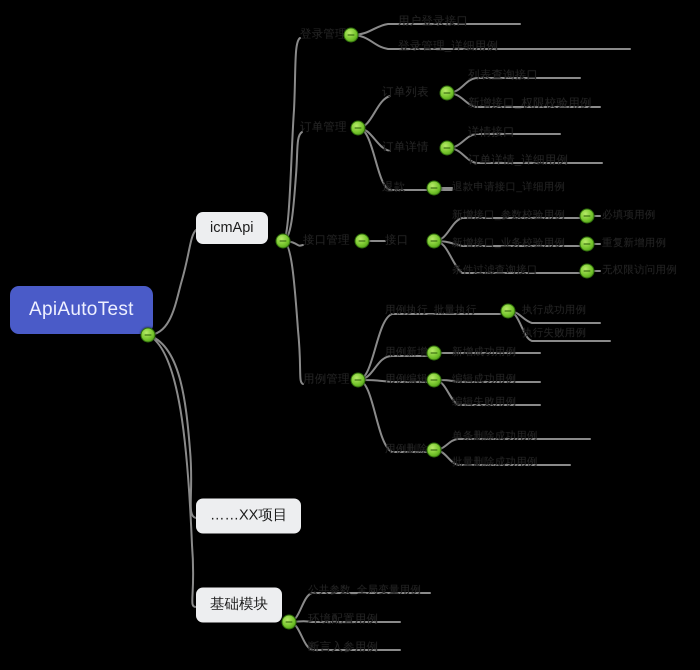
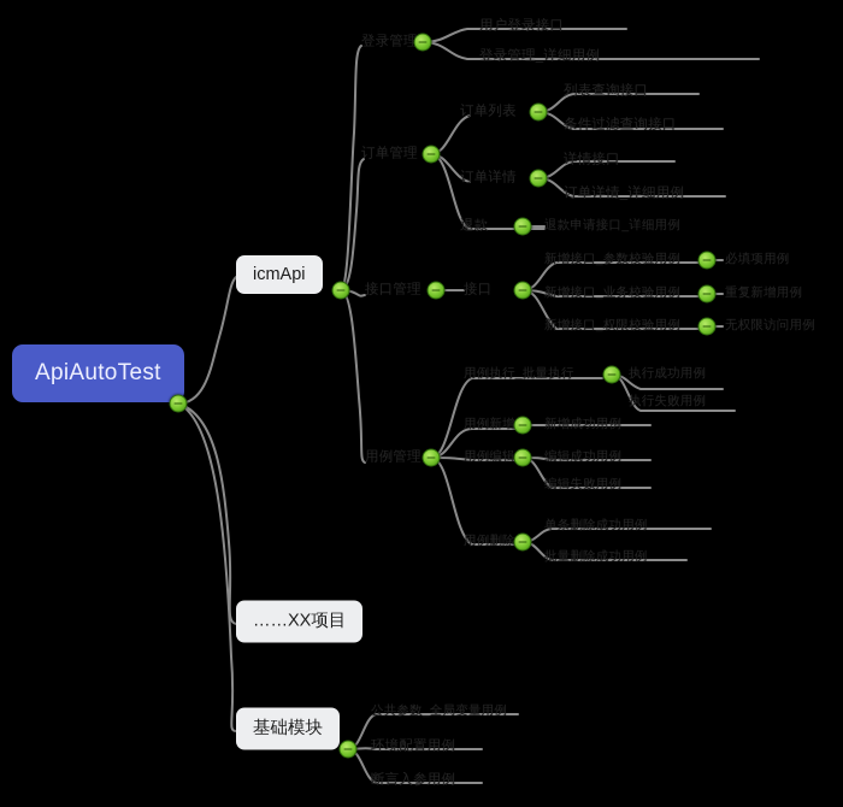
  ApiAutoTest
  icmApi
  ……XX项目
  基础模块
  登录管理
  用户登录接口
  登录管理_详细用例
  订单管理
  订单列表
  列表查询接口
- 新增接口_权限校验用例
+ 条件过滤查询接口
  订单详情
  详情接口
  订单详情_详细用例
  退款
  退款申请接口_详细用例
  接口管理
  接口
  新增接口_参数校验用例
  必填项用例
  新增接口_业务校验用例
  重复新增用例
- 条件过滤查询接口
+ 新增接口_权限校验用例
  无权限访问用例
  用例管理
  用例执行_批量执行
  执行成功用例
  执行失败用例
  用例新增
  新增成功用例
  用例编辑
  编辑成功用例
  编辑失败用例
  用例删除
  单条删除成功用例
  批量删除成功用例
  公共参数_全局变量用例
  环境配置用例
  断言入参用例
